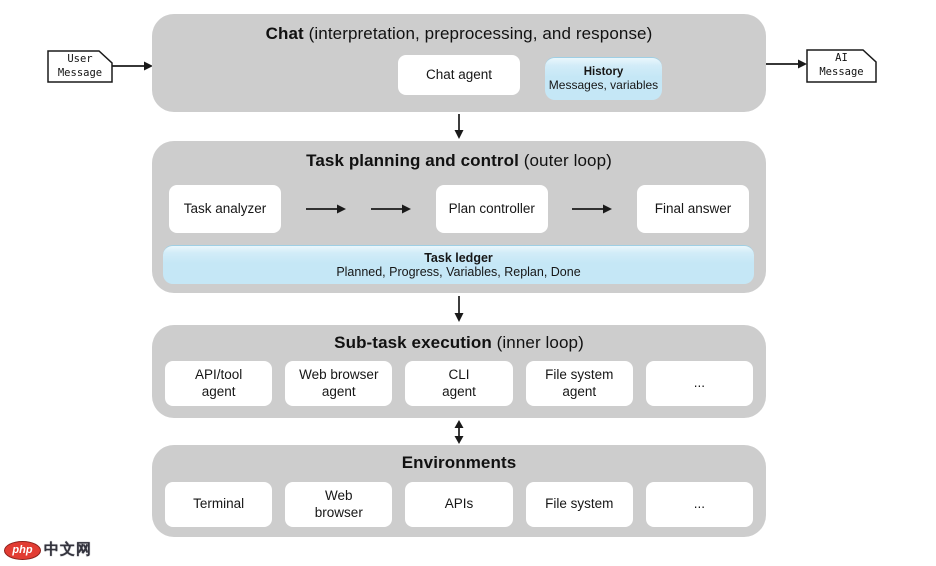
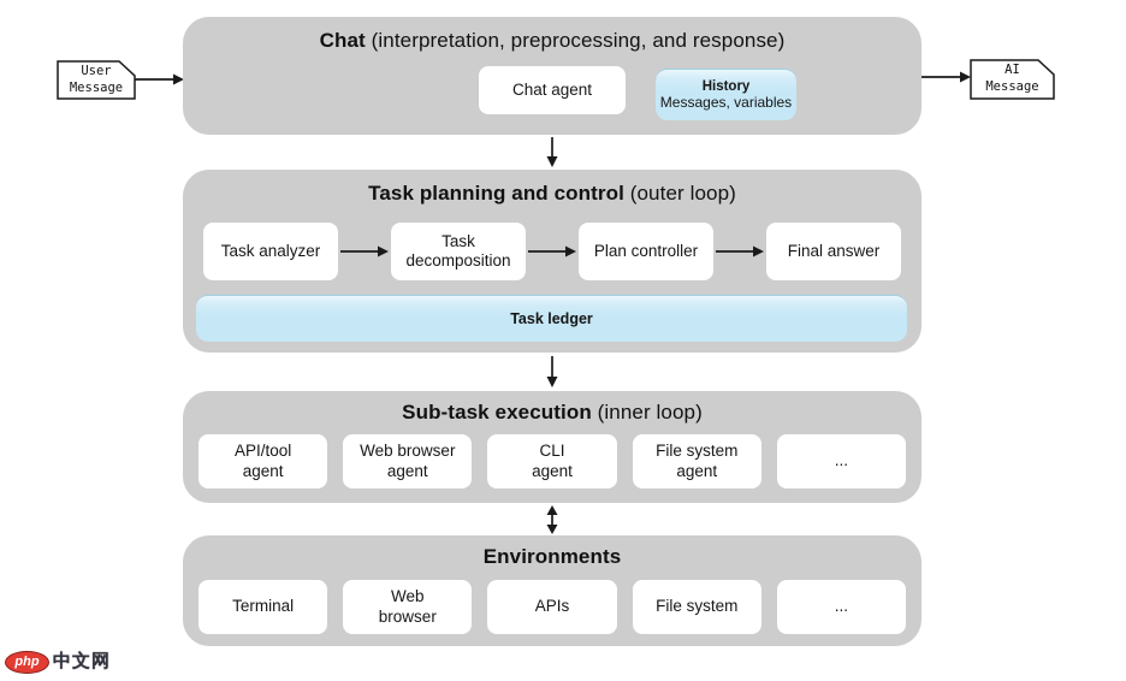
  User
  Message
  Chat (interpretation, preprocessing, and response)
  Chat agent
  History
  Messages, variables
  AI
  Message
  Task planning and control (outer loop)
  Task analyzer
+ Task
+ decomposition
  Plan controller
  Final answer
  Task ledger
- Planned, Progress, Variables, Replan, Done
  Sub-task execution (inner loop)
  API/tool
  agent
  Web browser
  agent
  CLI
  agent
  File system
  agent
  ...
  Environments
  Terminal
  Web
  browser
  APIs
  File system
  ...
  php
  中文网
